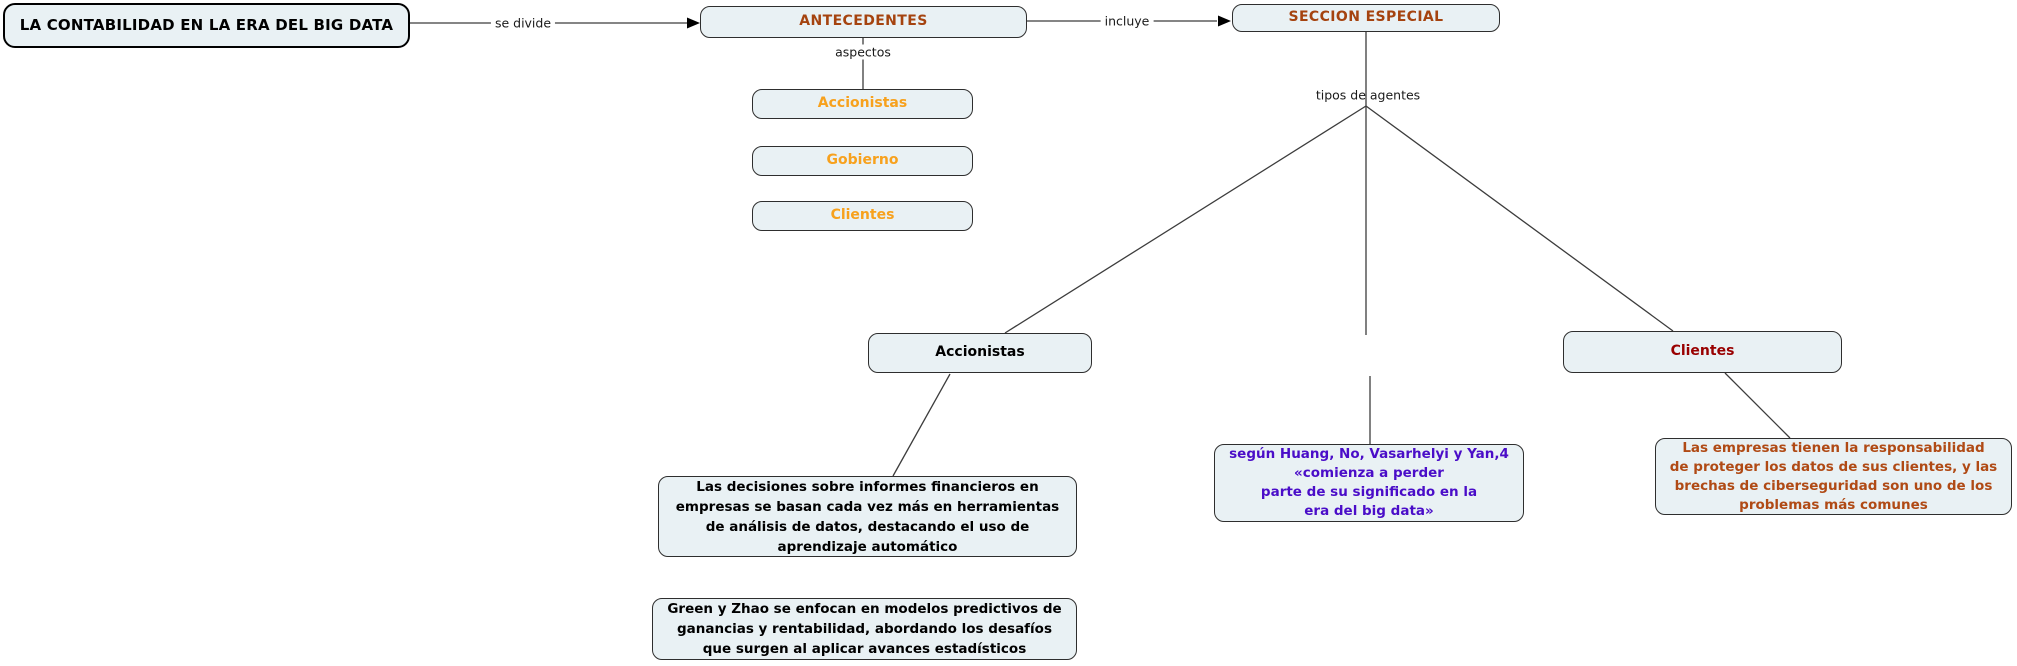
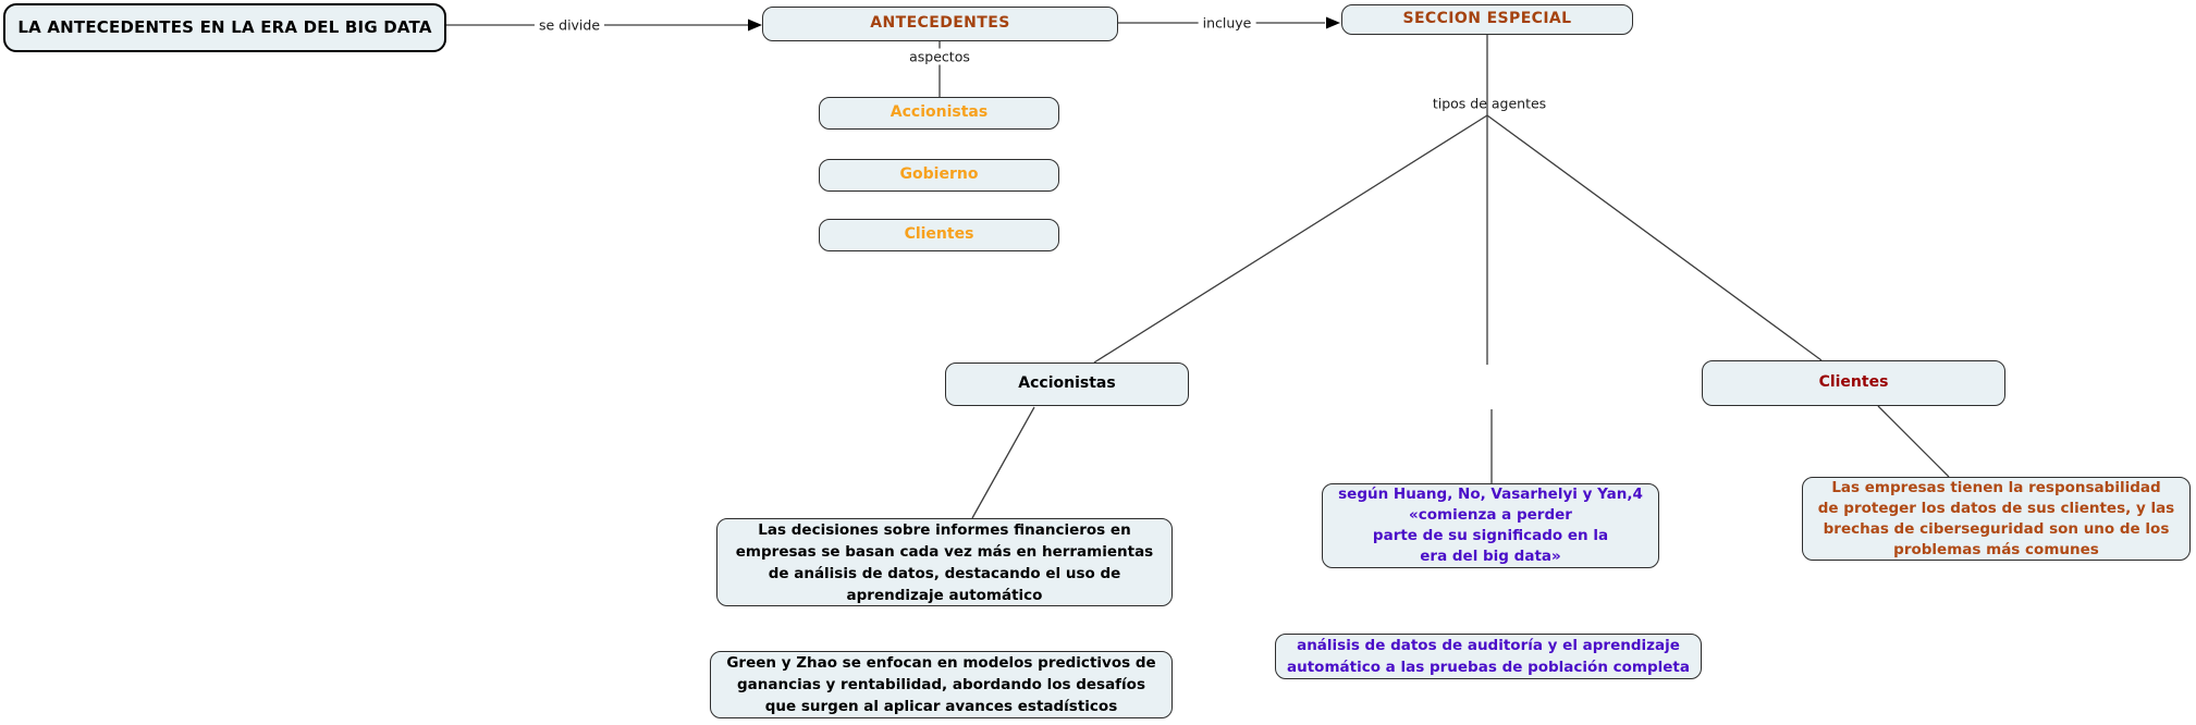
- LA CONTABILIDAD EN LA ERA DEL BIG DATA
+ LA ANTECEDENTES EN LA ERA DEL BIG DATA
  se divide
  ANTECEDENTES
  incluye
  SECCION ESPECIAL
  aspectos
  Accionistas
  Gobierno
  Clientes
  tipos de agentes
  Accionistas
  Clientes
  Las decisiones sobre informes financieros en
  empresas se basan cada vez más en herramientas
  de análisis de datos, destacando el uso de
  aprendizaje automático
  Green y Zhao se enfocan en modelos predictivos de
  ganancias y rentabilidad, abordando los desafíos
  que surgen al aplicar avances estadísticos
  según Huang, No, Vasarhelyi y Yan,4
  «comienza a perder
  parte de su significado en la
  era del big data»
+ análisis de datos de auditoría y el aprendizaje
+ automático a las pruebas de población completa
  Las empresas tienen la responsabilidad
  de proteger los datos de sus clientes, y las
  brechas de ciberseguridad son uno de los
  problemas más comunes
